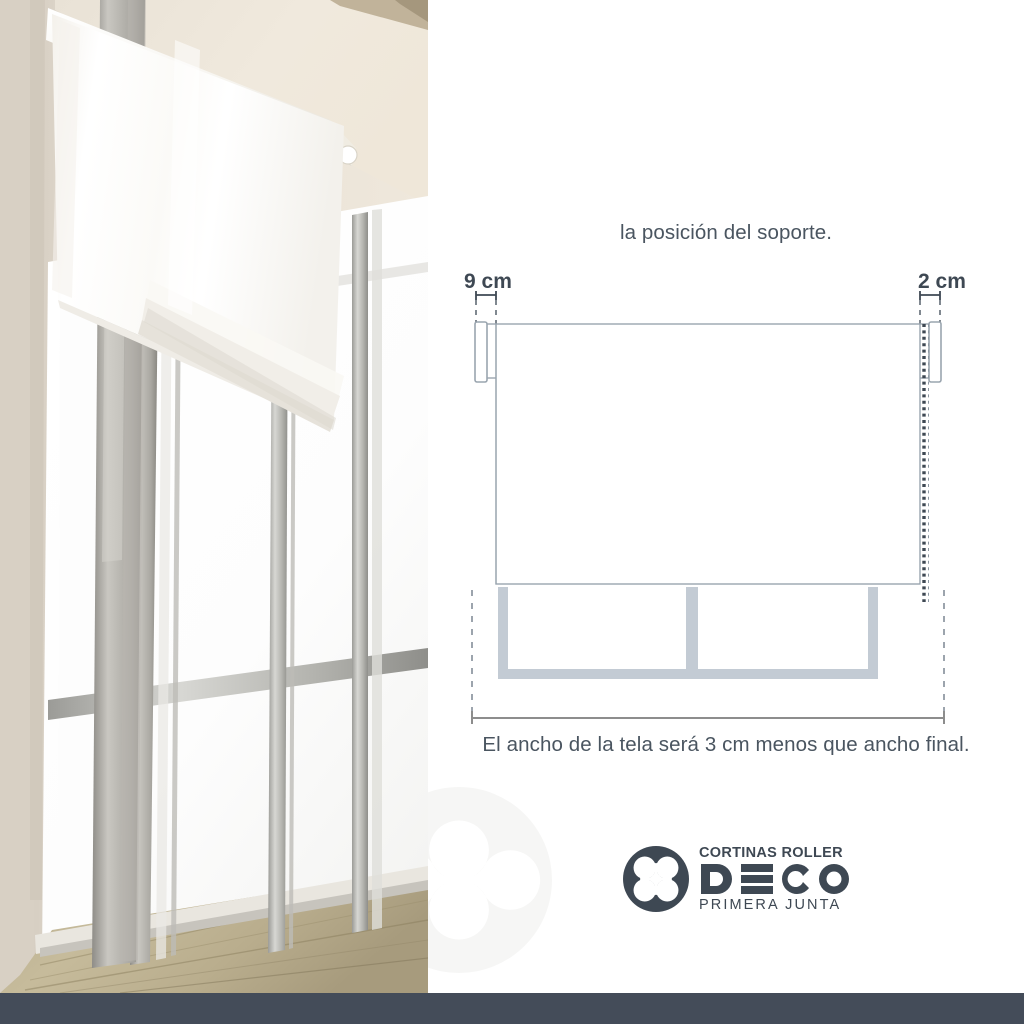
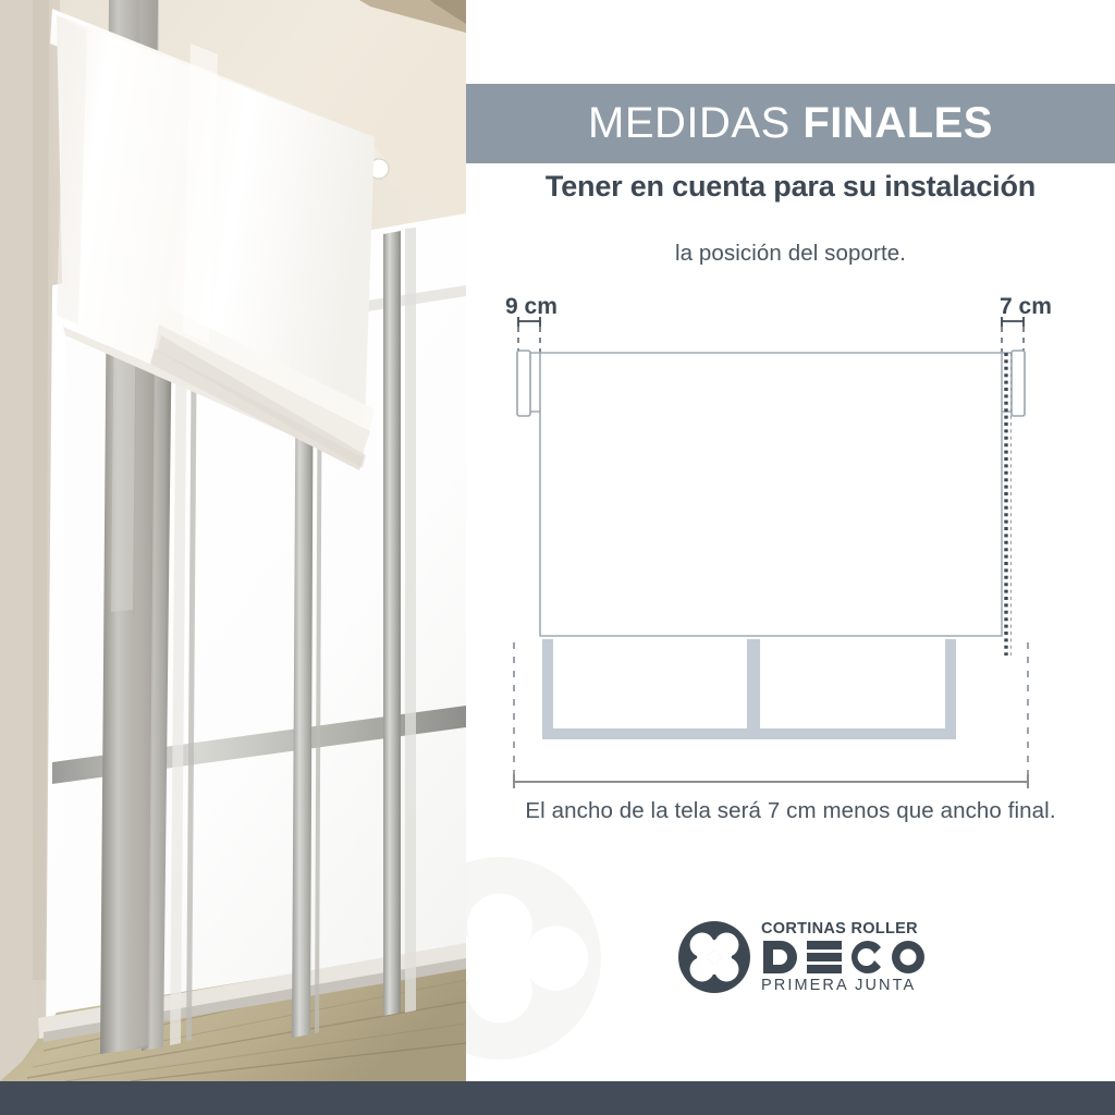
+ MEDIDAS FINALES
+ Tener en cuenta para su instalación
  la posición del soporte.
  9 cm
- 2 cm
+ 7 cm
- El ancho de la tela será 3 cm menos que ancho final.
+ El ancho de la tela será 7 cm menos que ancho final.
  CORTINAS ROLLER
  PRIMERA JUNTA
